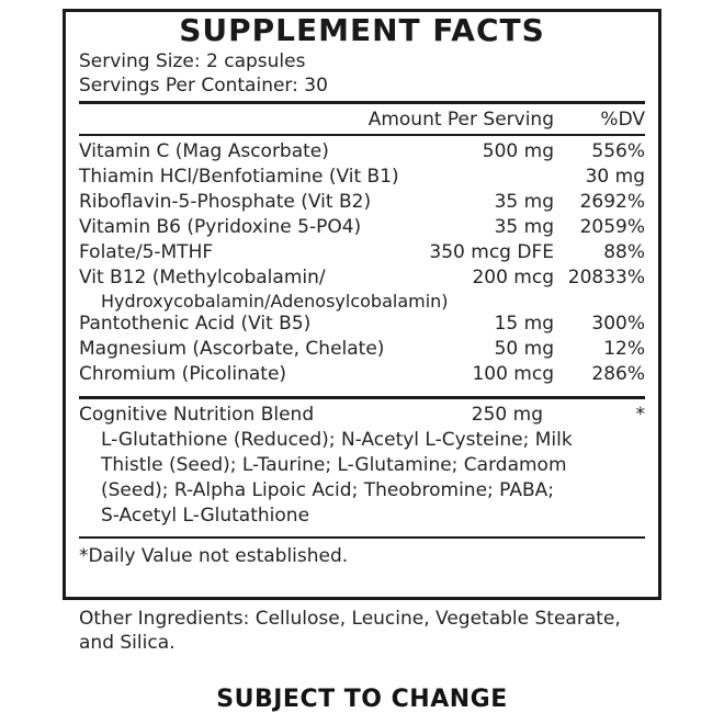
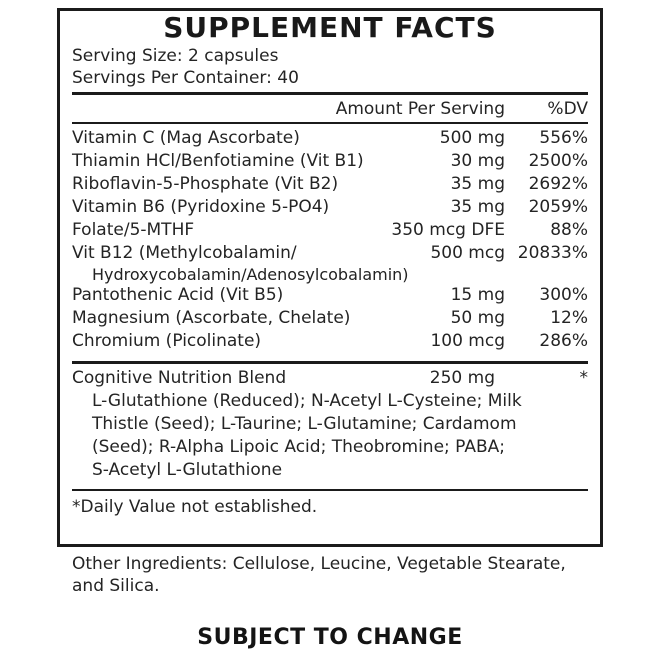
  SUPPLEMENT FACTS
  Serving Size: 2 capsules
- Servings Per Container: 30
+ Servings Per Container: 40
  Amount Per Serving
  %DV
  Vitamin C (Mag Ascorbate)
  500 mg
  556%
  Thiamin HCl/Benfotiamine (Vit B1)
  30 mg
+ 2500%
  Riboflavin-5-Phosphate (Vit B2)
  35 mg
  2692%
  Vitamin B6 (Pyridoxine 5-PO4)
  35 mg
  2059%
  Folate/5-MTHF
  350 mcg DFE
  88%
  Vit B12 (Methylcobalamin/
- 200 mcg
+ 500 mcg
  20833%
  Hydroxycobalamin/Adenosylcobalamin)
  Pantothenic Acid (Vit B5)
  15 mg
  300%
  Magnesium (Ascorbate, Chelate)
  50 mg
  12%
  Chromium (Picolinate)
  100 mcg
  286%
  Cognitive Nutrition Blend
  250 mg
  *
  L-Glutathione (Reduced); N-Acetyl L-Cysteine; Milk
  Thistle (Seed); L-Taurine; L-Glutamine; Cardamom
  (Seed); R-Alpha Lipoic Acid; Theobromine; PABA;
  S-Acetyl L-Glutathione
  *Daily Value not established.
  Other Ingredients: Cellulose, Leucine, Vegetable Stearate,
  and Silica.
  SUBJECT TO CHANGE
